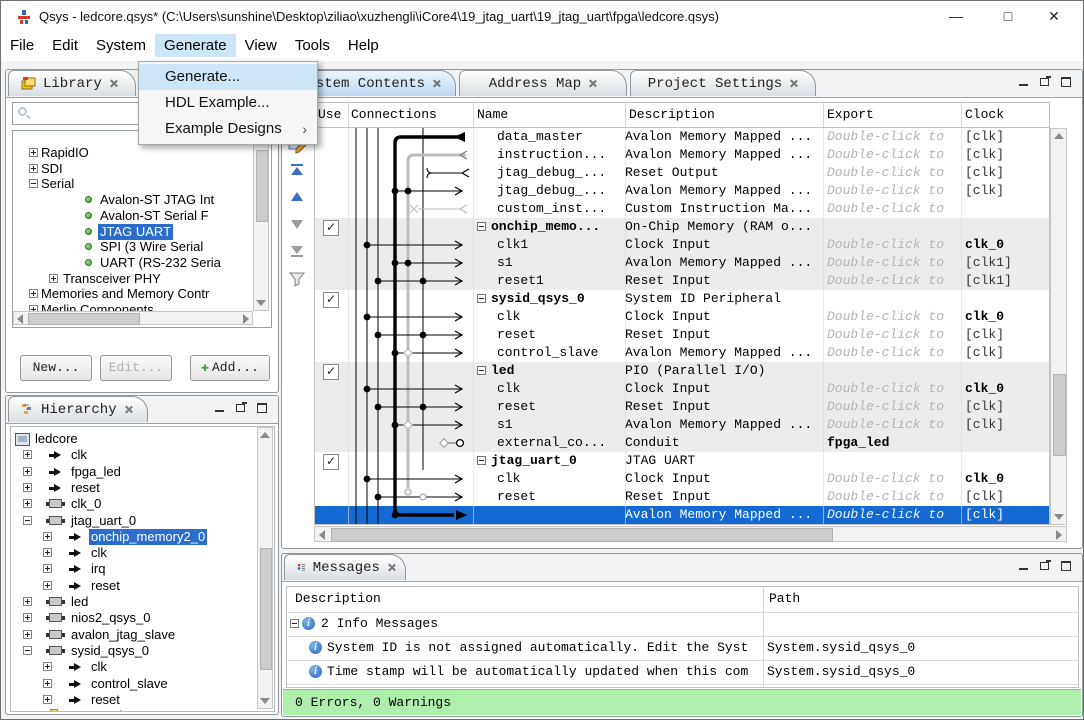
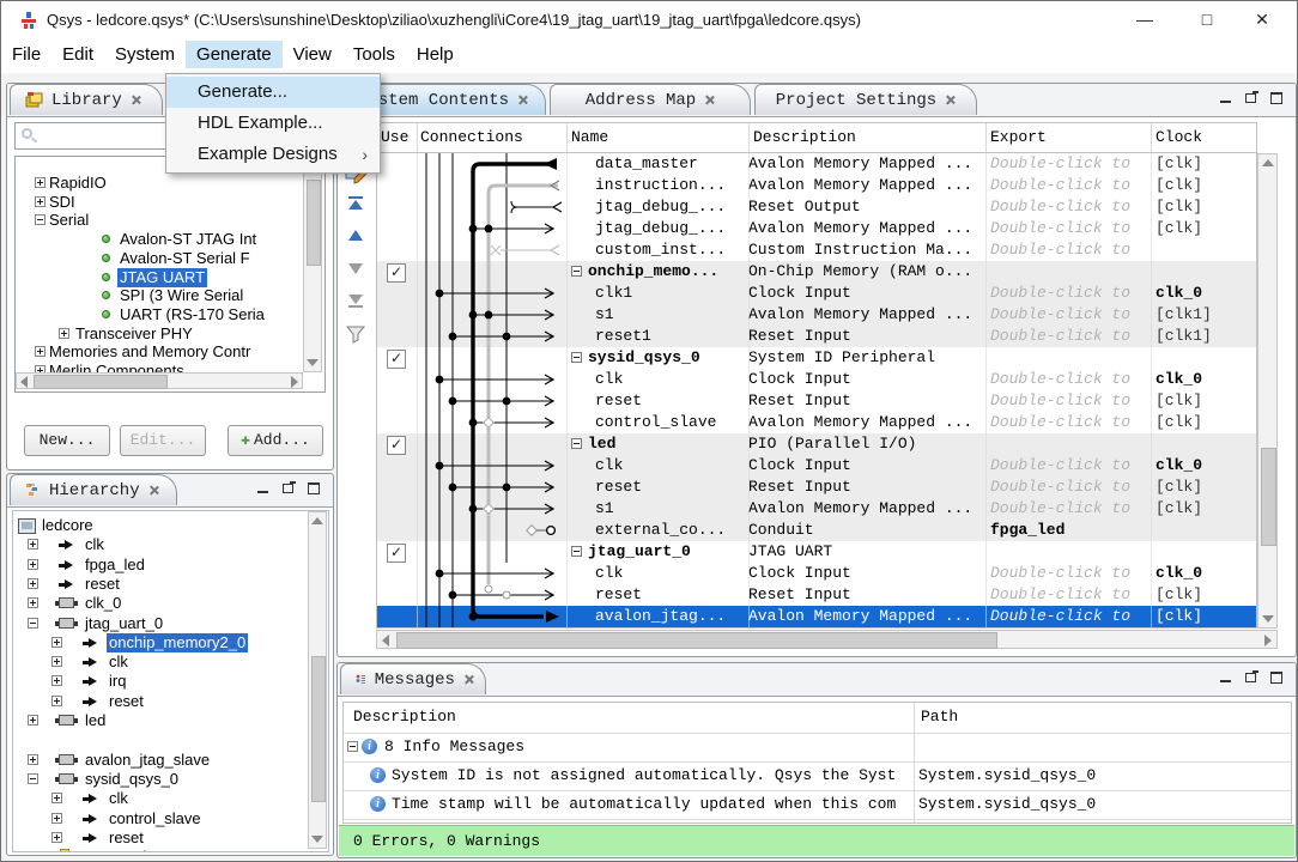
  Qsys - ledcore.qsys* (C:\Users\sunshine\Desktop\ziliao\xuzhengli\iCore4\19_jtag_uart\19_jtag_uart\fpga\ledcore.qsys)
  —
  □
  ✕
  File Edit System Generate View Tools Help
  Generate...
  HDL Example...
  Example Designs
  ›
  Library
  RapidIO
  SDI
  Serial
  Avalon-ST JTAG Int
  Avalon-ST Serial F
  JTAG UART
  SPI (3 Wire Serial
- UART (RS-232 Seria
+ UART (RS-170 Seria
  Transceiver PHY
  Memories and Memory Contr
  Merlin Components
  New...
  Edit...
  ✚ Add...
  Hierarchy
  ledcore
  clk
  fpga_led
  reset
  clk_0
  jtag_uart_0
  onchip_memory2_0
  clk
  irq
  reset
  led
- nios2_qsys_0
  avalon_jtag_slave
  sysid_qsys_0
  clk
  control_slave
  reset
  stem Contents
  Address Map
  Project Settings
  Use
  Connections
  Name
  Description
  Export
  Clock
  data_master
  Avalon Memory Mapped ...
  Double-click to
  [clk]
  instruction...
  Avalon Memory Mapped ...
  Double-click to
  [clk]
  jtag_debug_...
  Reset Output
  Double-click to
  [clk]
  jtag_debug_...
  Avalon Memory Mapped ...
  Double-click to
  [clk]
  custom_inst...
  Custom Instruction Ma...
  Double-click to
  ✓
  onchip_memo...
  On-Chip Memory (RAM o...
  clk1
  Clock Input
  Double-click to
  clk_0
  s1
  Avalon Memory Mapped ...
  Double-click to
  [clk1]
  reset1
  Reset Input
  Double-click to
  [clk1]
  ✓
  sysid_qsys_0
  System ID Peripheral
  clk
  Clock Input
  Double-click to
  clk_0
  reset
  Reset Input
  Double-click to
  [clk]
  control_slave
  Avalon Memory Mapped ...
  Double-click to
  [clk]
  ✓
  led
  PIO (Parallel I/O)
  clk
  Clock Input
  Double-click to
  clk_0
  reset
  Reset Input
  Double-click to
  [clk]
  s1
  Avalon Memory Mapped ...
  Double-click to
  [clk]
  external_co...
  Conduit
  fpga_led
  ✓
  jtag_uart_0
  JTAG UART
  clk
  Clock Input
  Double-click to
  clk_0
  reset
  Reset Input
  Double-click to
  [clk]
+ avalon_jtag...
  Avalon Memory Mapped ...
  Double-click to
  [clk]
  Messages
  Description
  Path
  i
- 2 Info Messages
+ 8 Info Messages
  i
- System ID is not assigned automatically. Edit the Syst
+ System ID is not assigned automatically. Qsys the Syst
  System.sysid_qsys_0
  i
  Time stamp will be automatically updated when this com
  System.sysid_qsys_0
  0 Errors, 0 Warnings
